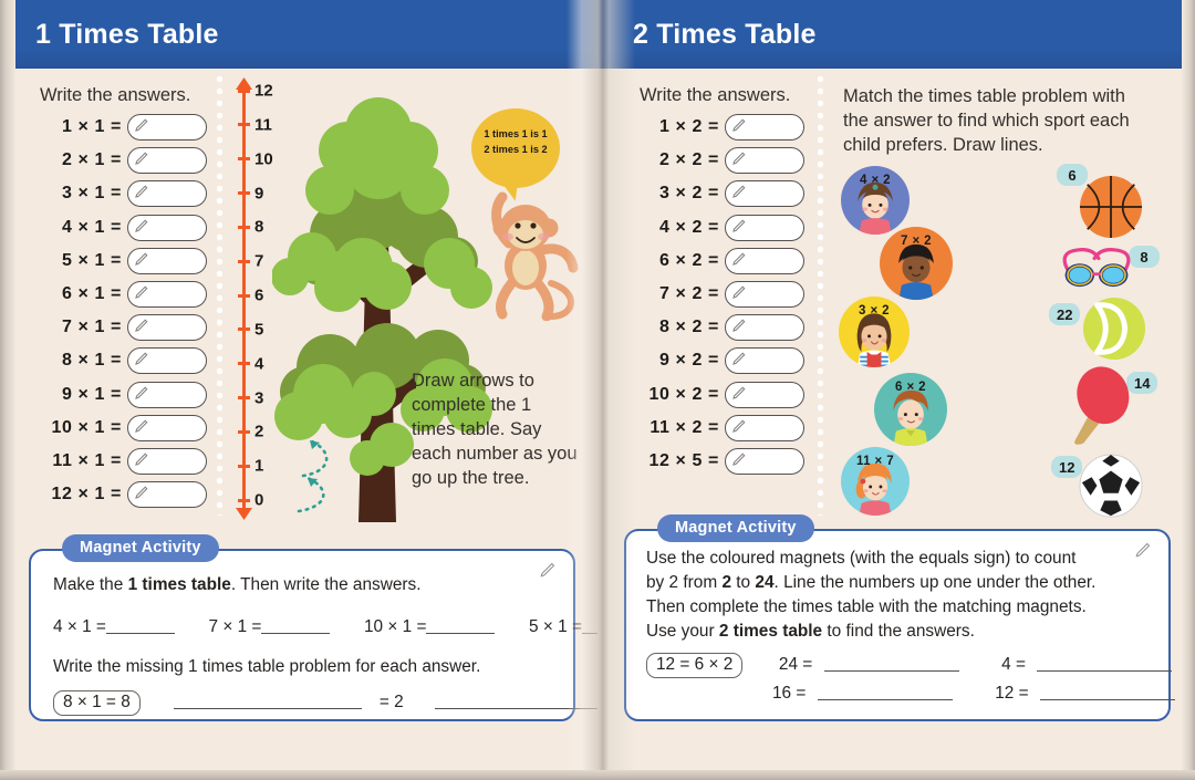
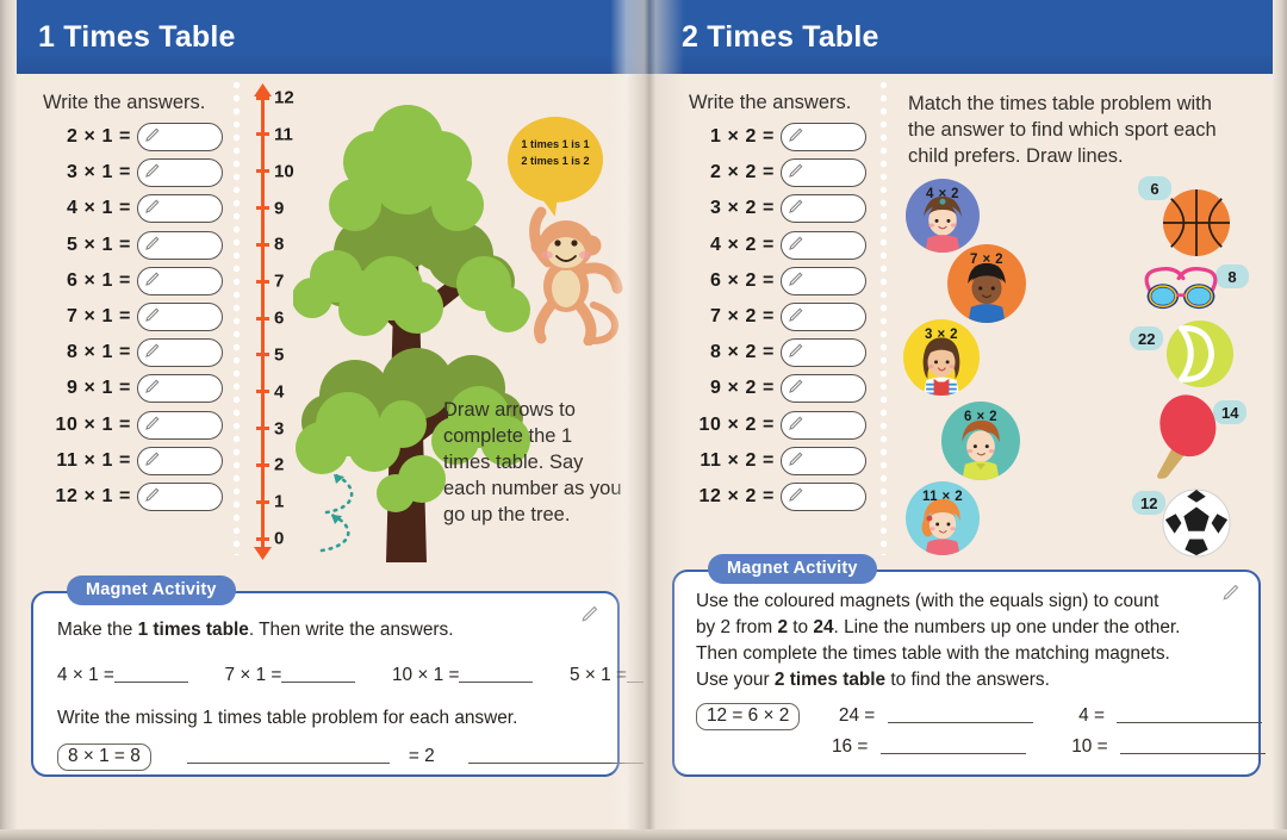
  1 Times Table
  Write the answers.
- 1 × 1 =
  2 × 1 =
  3 × 1 =
  4 × 1 =
  5 × 1 =
  6 × 1 =
  7 × 1 =
  8 × 1 =
  9 × 1 =
  10 × 1 =
  11 × 1 =
  12 × 1 =
  12
  11
  10
  9
  8
  7
  6
  5
  4
  3
  2
  1
  0
  1 times 1 is 1
  2 times 1 is 2
  Draw arrows to complete the 1 times table. Say each number as yo go up the tree.
  Magnet Activity
  Make the 1 times table. Then write the answers.
  4 × 1 = 7 × 1 = 10 × 1 = 5 × 1
  Write the missing 1 times table problem for each answer.
  8 × 1 = 8 = 2
  2 Times Table
  Write the answers.
  Match the times table problem with the answer to find which sport each child prefers. Draw lines.
  1 × 2 =
  2 × 2 =
  3 × 2 =
  4 × 2 =
  6 × 2 =
  7 × 2 =
  8 × 2 =
  9 × 2 =
  10 × 2 =
  11 × 2 =
- 12 × 5 =
+ 12 × 2 =
  4 × 2
  7 × 2
  3 × 2
  6 × 2
- 11 × 7
+ 11 × 2
  6
  8
  22
  14
  12
  Magnet Activity
  Use the coloured magnets (with the equals sign) to count
  by 2 from 2 to 24. Line the numbers up one under the other.
  Then complete the times table with the matching magnets.
  Use your 2 times table to find the answers.
  12 = 6 × 2 24 = 4 =
- 16 = 12 =
+ 16 = 10 =
